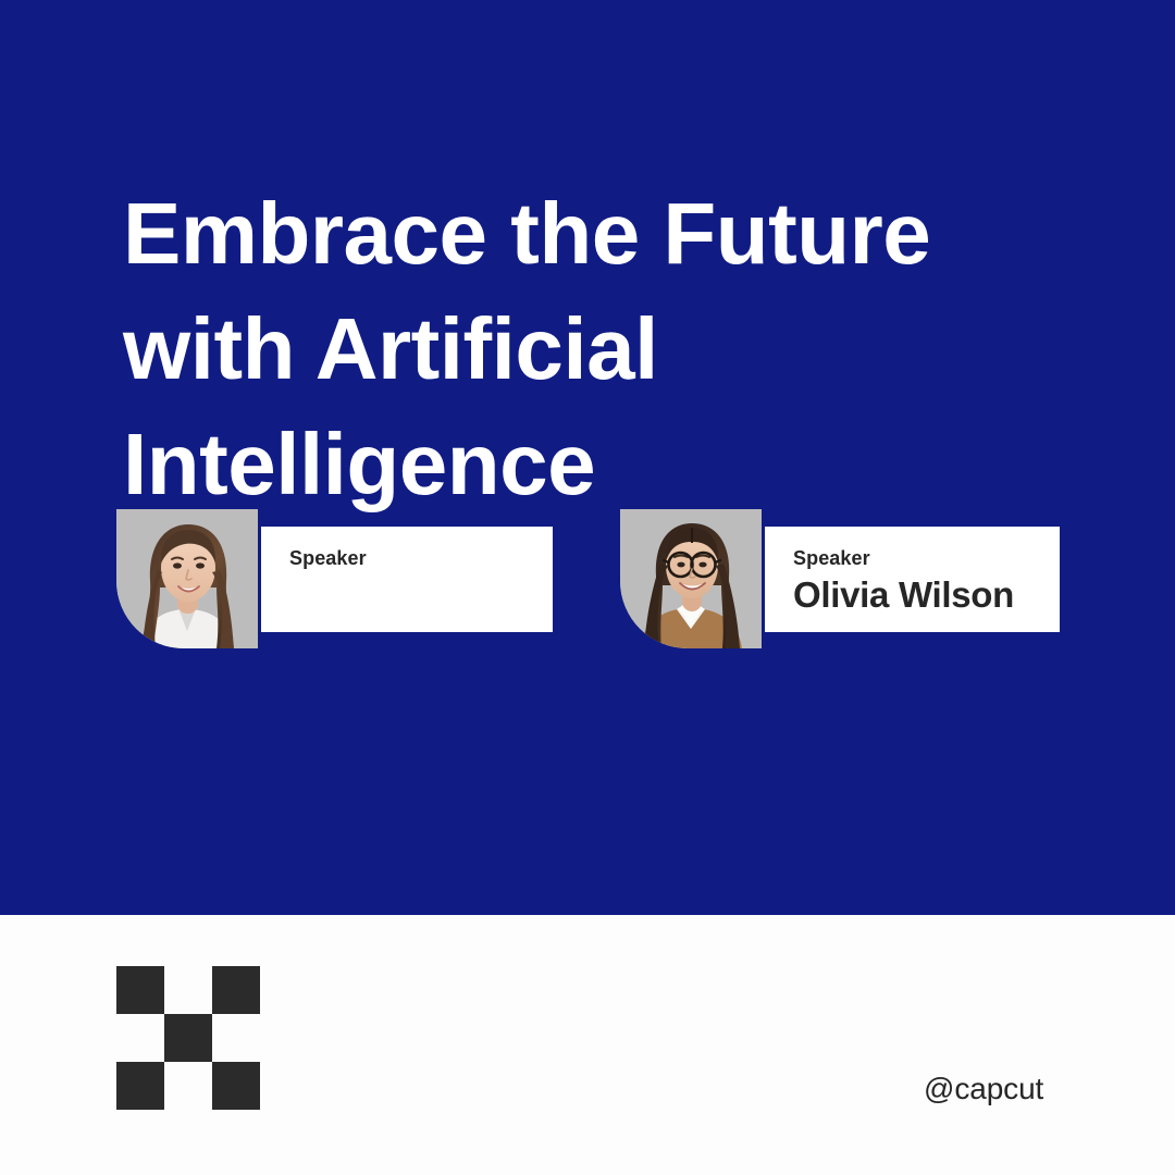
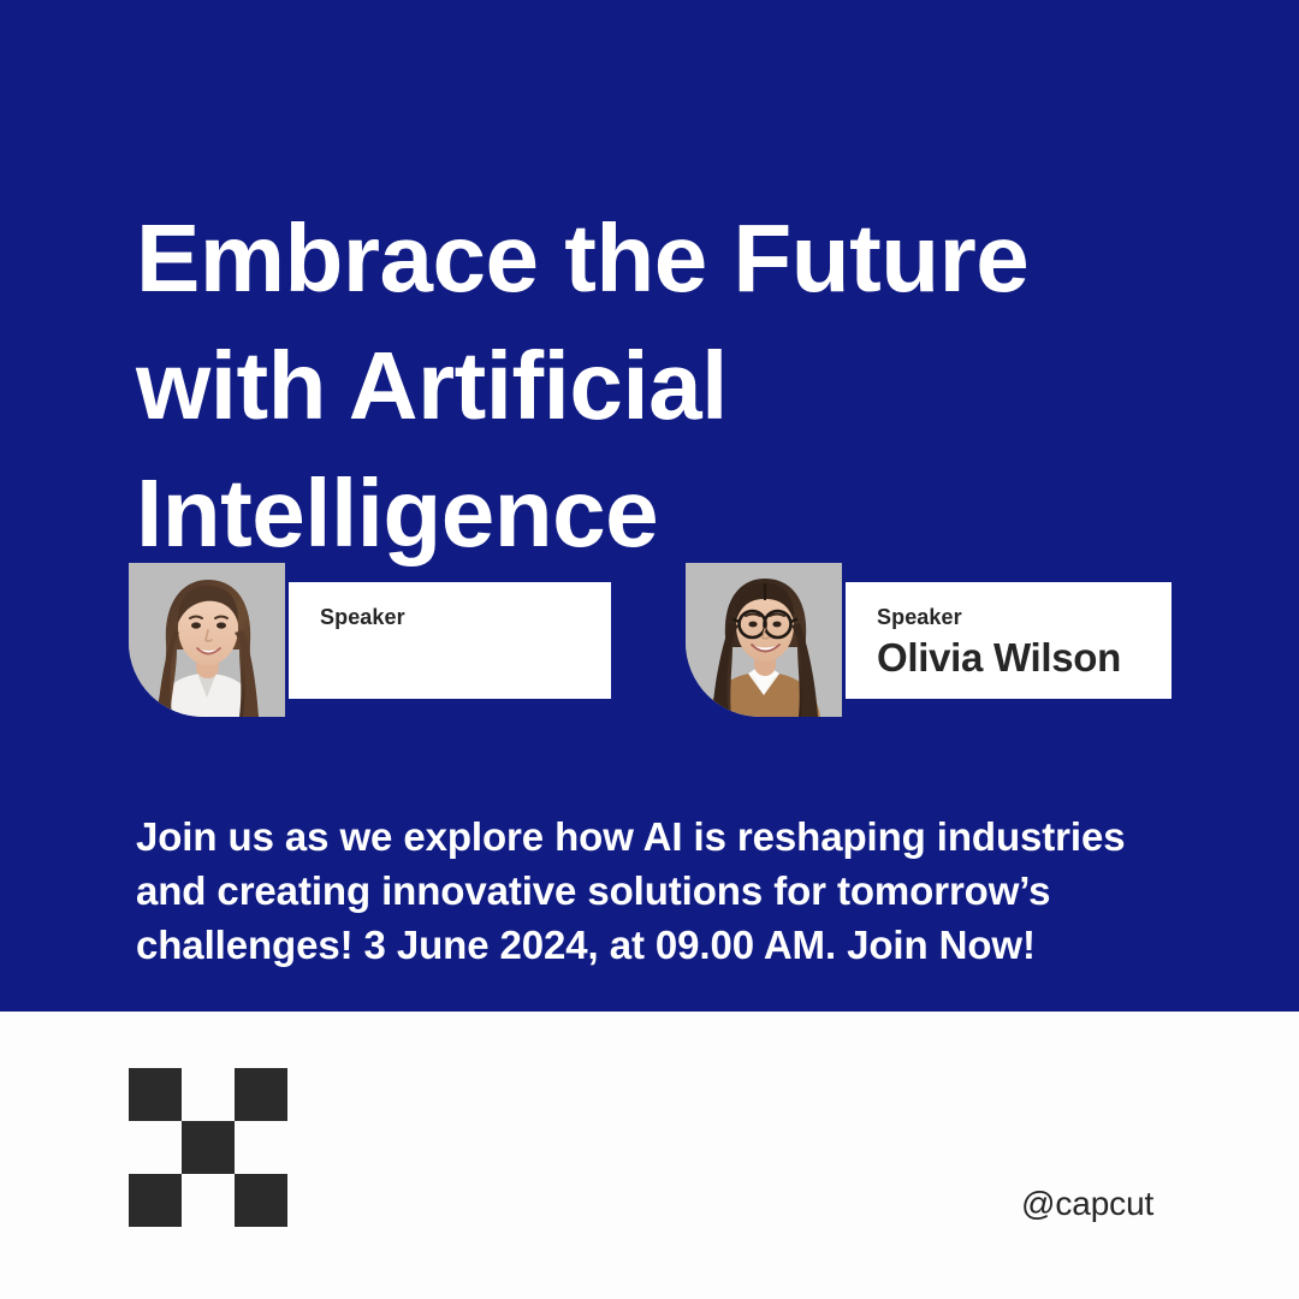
  Embrace the Future
  with Artificial
  Intelligence
  Speaker
  Speaker
  Olivia Wilson
+ Join us as we explore how AI is reshaping industries and creating innovative solutions for tomorrow’s challenges! 3 June 2024, at 09.00 AM. Join Now!
  @capcut
